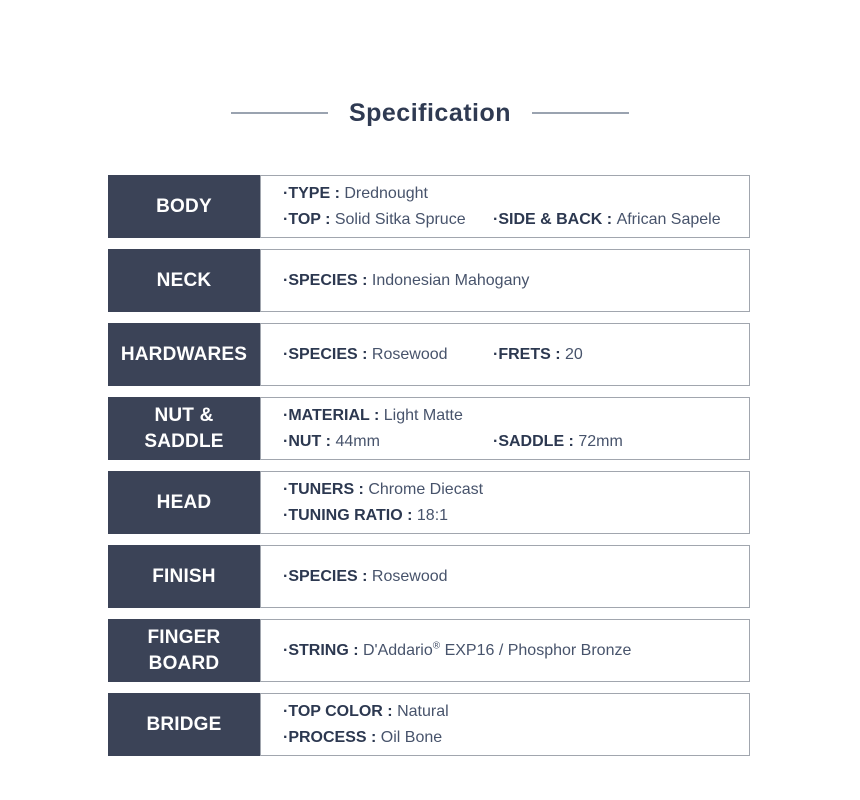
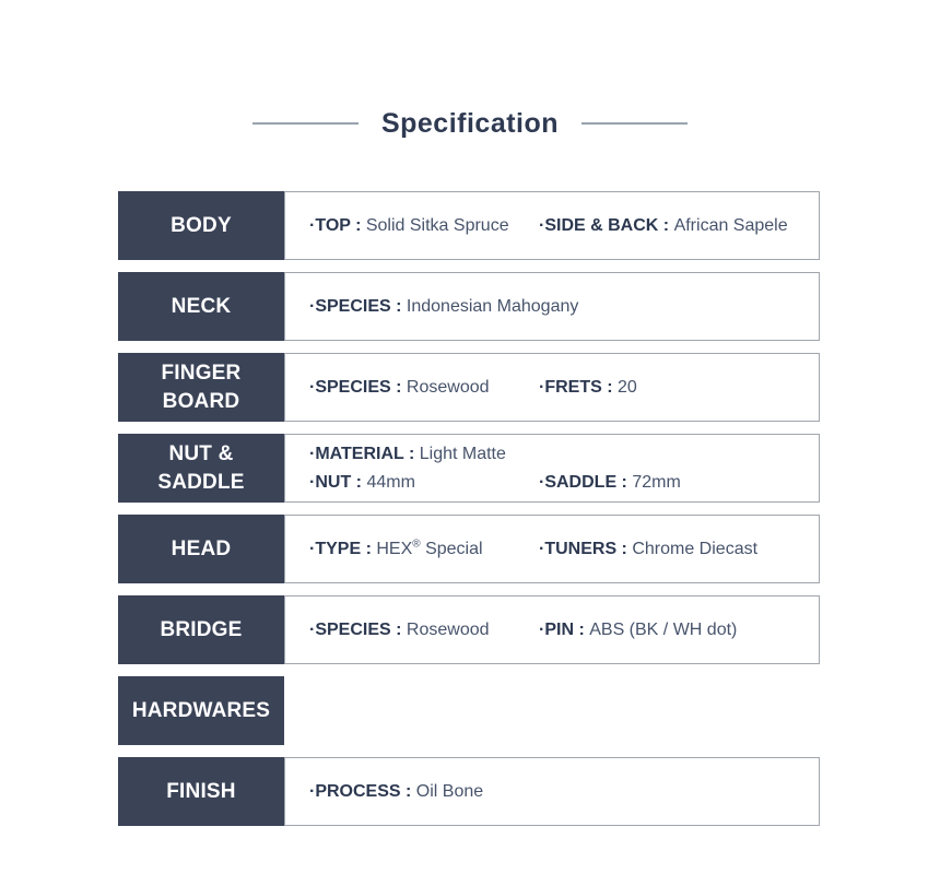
  Specification
  BODY
- ·TYPE : Drednought
  ·TOP : Solid Sitka Spruce
  ·SIDE & BACK : African Sapele
  NECK
  ·SPECIES : Indonesian Mahogany
- HARDWARES
+ FINGER BOARD
  ·SPECIES : Rosewood
  ·FRETS : 20
  NUT & SADDLE
  ·MATERIAL : Light Matte
  ·NUT : 44mm
  ·SADDLE : 72mm
  HEAD
+ ·TYPE : HEX® Special
  ·TUNERS : Chrome Diecast
- ·TUNING RATIO : 18:1
- FINISH
+ BRIDGE
  ·SPECIES : Rosewood
+ ·PIN : ABS (BK / WH dot)
- FINGER BOARD
+ HARDWARES
- ·STRING : D'Addario® EXP16 / Phosphor Bronze
- BRIDGE
+ FINISH
- ·TOP COLOR : Natural
  ·PROCESS : Oil Bone
